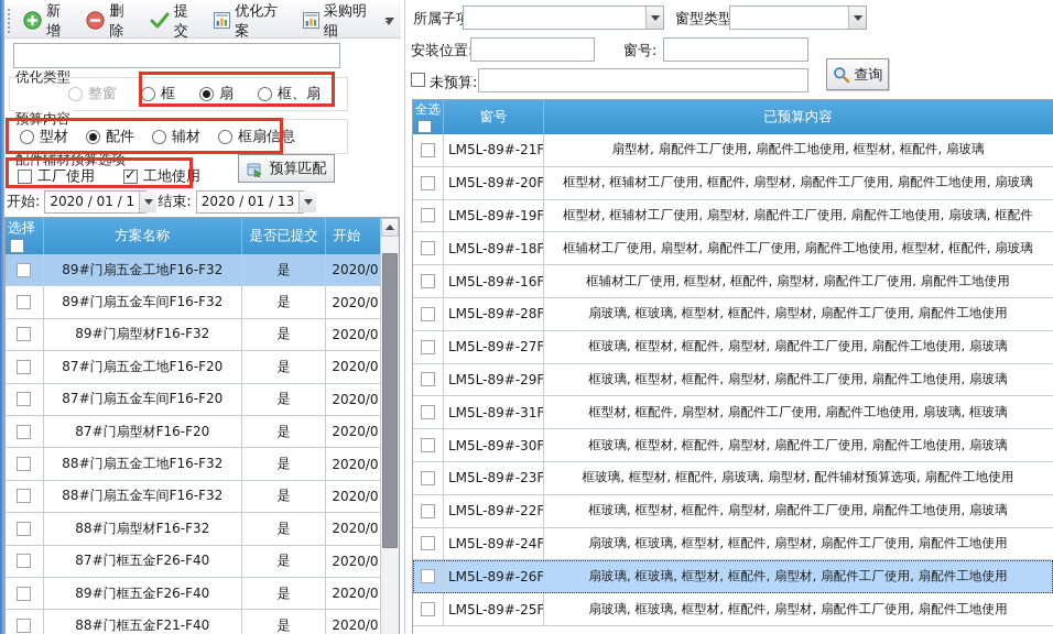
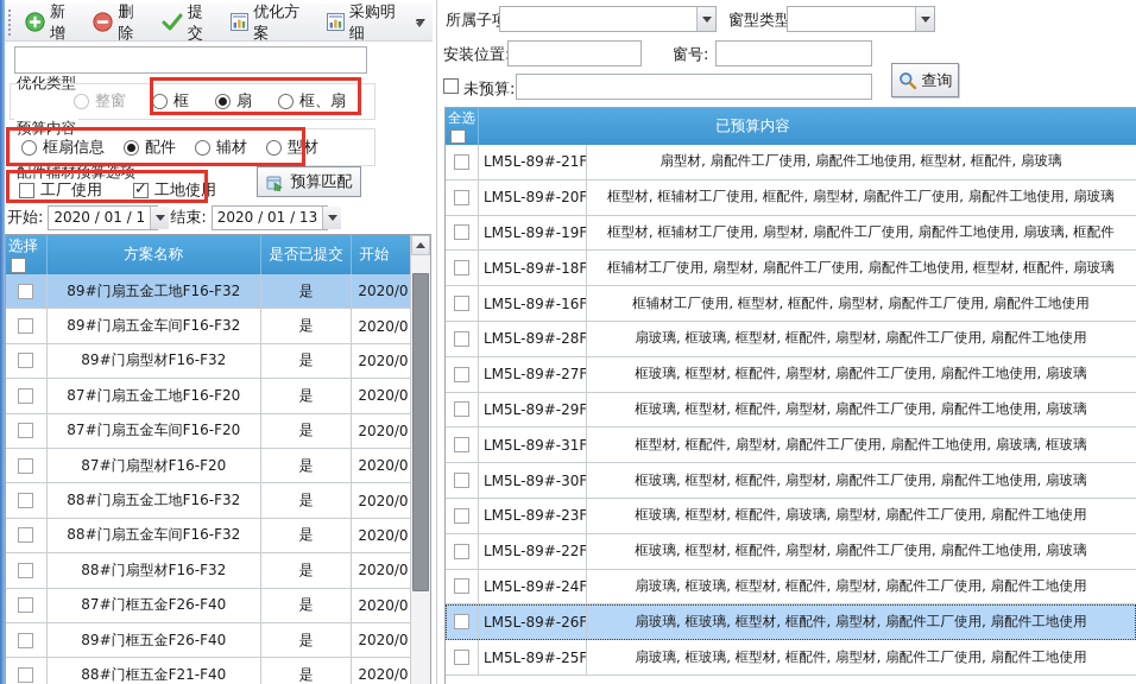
  新增
  删除
  提交
  优化方案
  采购明细
  优化类型
  整窗
  框
  扇
  框、扇
  预算内容
- 型材
+ 框扇信息
  配件
  辅材
- 框扇信息
+ 型材
  配件辅材预算选项
  工厂使用
  工地使用
  预算匹配
  开始:
  2020 / 01 / 1
  结束:
  2020 / 01 / 13
  选择
  方案名称
  是否已提交
  开始
  89#门扇五金工地F16-F32
  是
  2020/0
  89#门扇五金车间F16-F32
  是
  2020/0
  89#门扇型材F16-F32
  是
  2020/0
  87#门扇五金工地F16-F20
  是
  2020/0
  87#门扇五金车间F16-F20
  是
  2020/0
  87#门扇型材F16-F20
  是
  2020/0
  88#门扇五金工地F16-F32
  是
  2020/0
  88#门扇五金车间F16-F32
  是
  2020/0
  88#门扇型材F16-F32
  是
  2020/0
  87#门框五金F26-F40
  是
  2020/0
  89#门框五金F26-F40
  是
  2020/0
  88#门框五金F21-F40
  是
  2020/0
  窗型类型
  安装位置
  窗号:
  未预算:
  查询
  全选
- 窗号
  已预算内容
  LM5L-89#-21F
  扇型材, 扇配件工厂使用, 扇配件工地使用, 框型材, 框配件, 扇玻璃
  LM5L-89#-20F
  框型材, 框辅材工厂使用, 框配件, 扇型材, 扇配件工厂使用, 扇配件工地使用, 扇玻璃
  LM5L-89#-19F
  框型材, 框辅材工厂使用, 扇型材, 扇配件工厂使用, 扇配件工地使用, 扇玻璃, 框配件
  LM5L-89#-18F
  框辅材工厂使用, 扇型材, 扇配件工厂使用, 扇配件工地使用, 框型材, 框配件, 扇玻璃
  LM5L-89#-16F
  框辅材工厂使用, 框型材, 框配件, 扇型材, 扇配件工厂使用, 扇配件工地使用
  LM5L-89#-28F
  扇玻璃, 框玻璃, 框型材, 框配件, 扇型材, 扇配件工厂使用, 扇配件工地使用
  LM5L-89#-27F
  框玻璃, 框型材, 框配件, 扇型材, 扇配件工厂使用, 扇配件工地使用, 扇玻璃
  LM5L-89#-29F
  框玻璃, 框型材, 框配件, 扇型材, 扇配件工厂使用, 扇配件工地使用, 扇玻璃
  LM5L-89#-31F
  框型材, 框配件, 扇型材, 扇配件工厂使用, 扇配件工地使用, 扇玻璃, 框玻璃
  LM5L-89#-30F
  框玻璃, 框型材, 框配件, 扇型材, 扇配件工厂使用, 扇配件工地使用, 扇玻璃
  LM5L-89#-23F
- 框玻璃, 框型材, 框配件, 扇玻璃, 扇型材, 配件辅材预算选项, 扇配件工地使用
+ 框玻璃, 框型材, 框配件, 扇玻璃, 扇型材, 扇配件工厂使用, 扇配件工地使用
  LM5L-89#-22F
  框玻璃, 框型材, 框配件, 扇型材, 扇配件工厂使用, 扇配件工地使用, 扇玻璃
  LM5L-89#-24F
  扇玻璃, 框玻璃, 框型材, 框配件, 扇型材, 扇配件工厂使用, 扇配件工地使用
  LM5L-89#-26F
  扇玻璃, 框玻璃, 框型材, 框配件, 扇型材, 扇配件工厂使用, 扇配件工地使用
  LM5L-89#-25F
  扇玻璃, 框玻璃, 框型材, 框配件, 扇型材, 扇配件工厂使用, 扇配件工地使用
